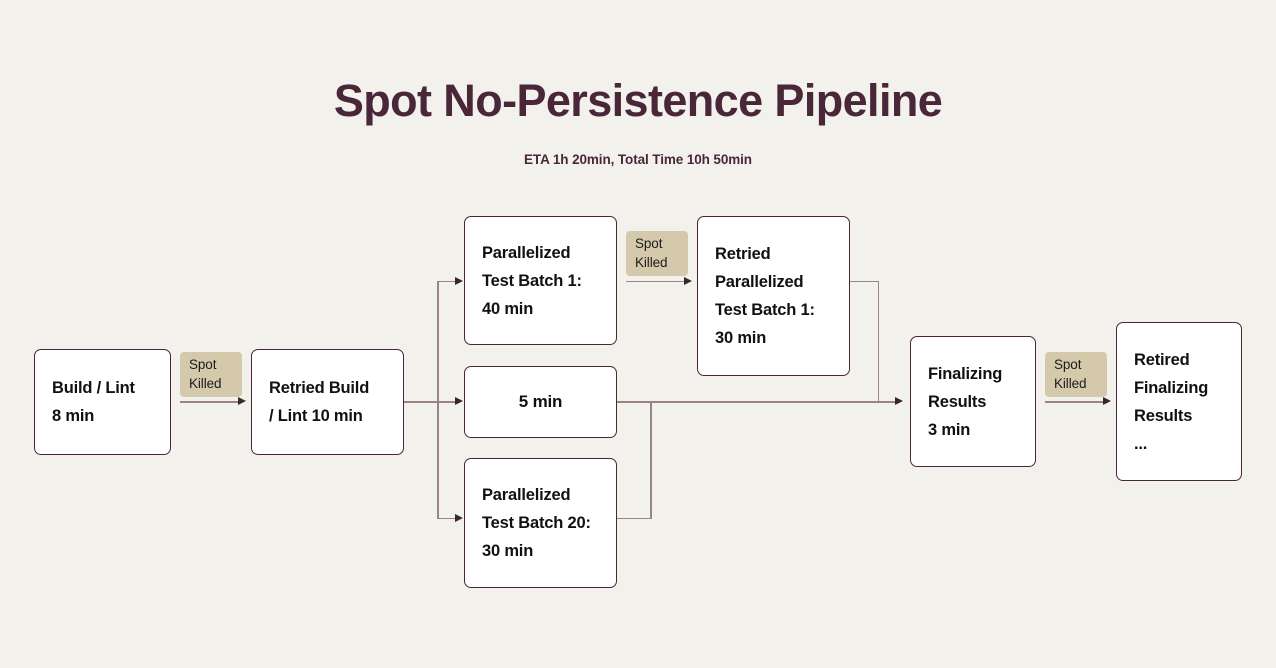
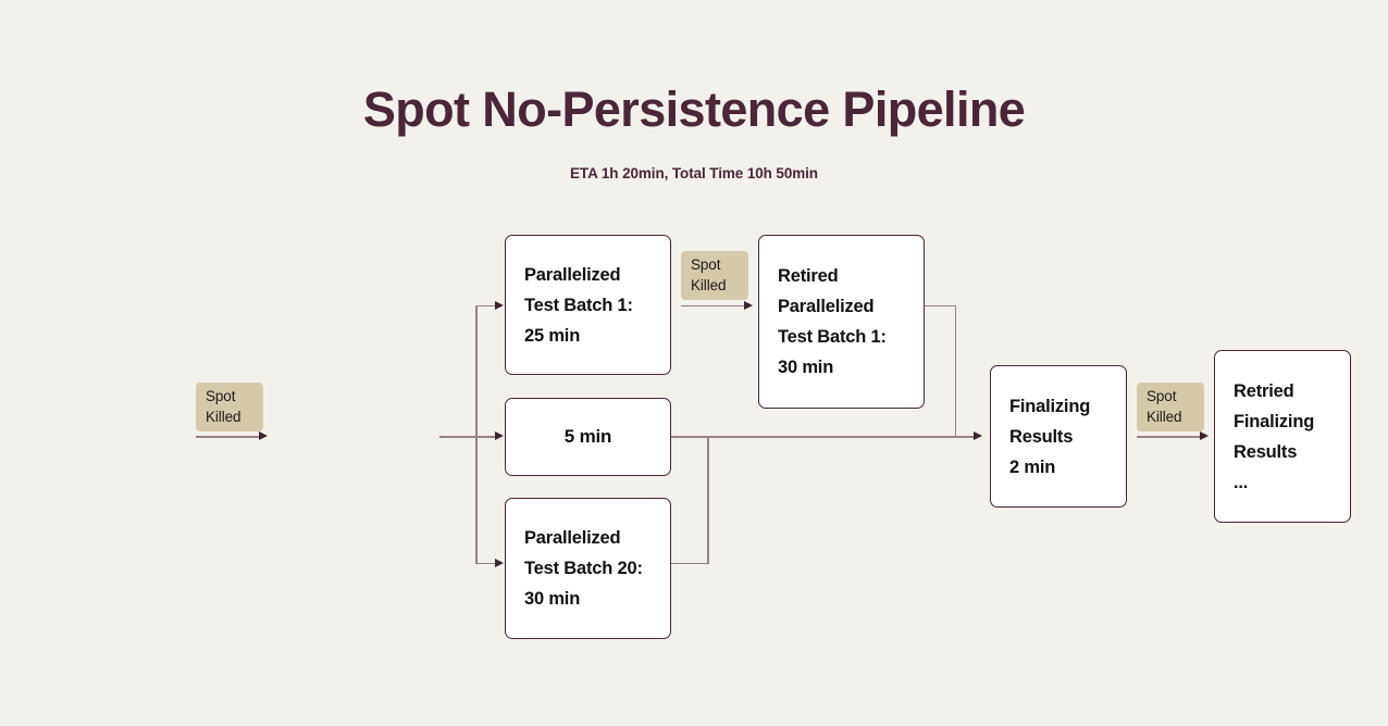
  Spot No-Persistence Pipeline
  ETA 1h 20min, Total Time 10h 50min
- Build / Lint
- 8 min
- Retried Build
- / Lint 10 min
  Parallelized
  Test Batch 1:
- 40 min
+ 25 min
- Retried
+ Retired
  Parallelized
  Test Batch 1:
  30 min
  5 min
  Parallelized
  Test Batch 20:
  30 min
  Finalizing
  Results
- 3 min
+ 2 min
- Retired
+ Retried
  Finalizing
  Results
  ...
  Spot Killed
  Spot Killed
  Spot Killed
